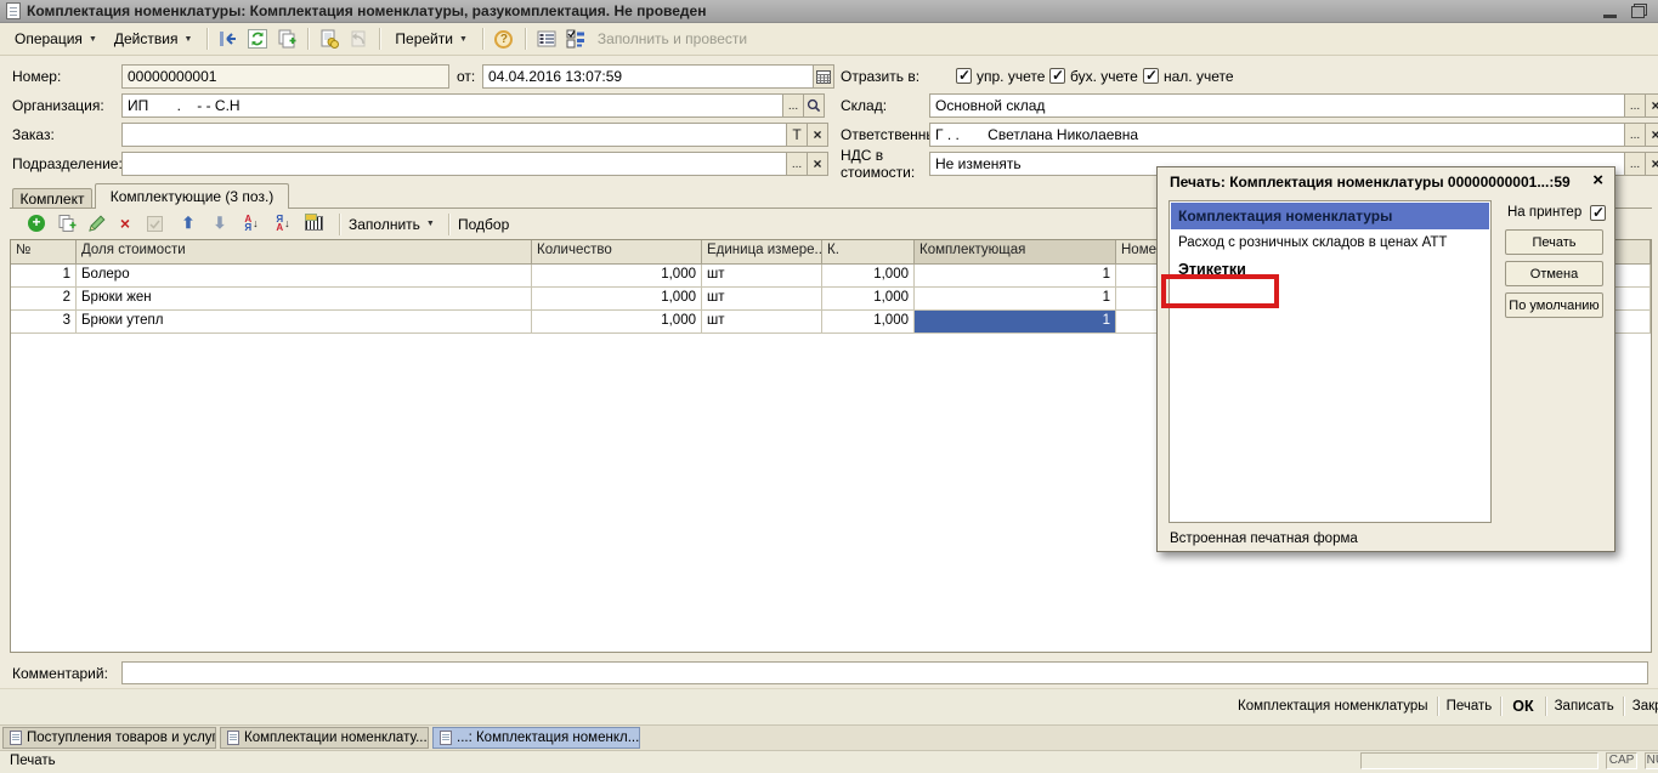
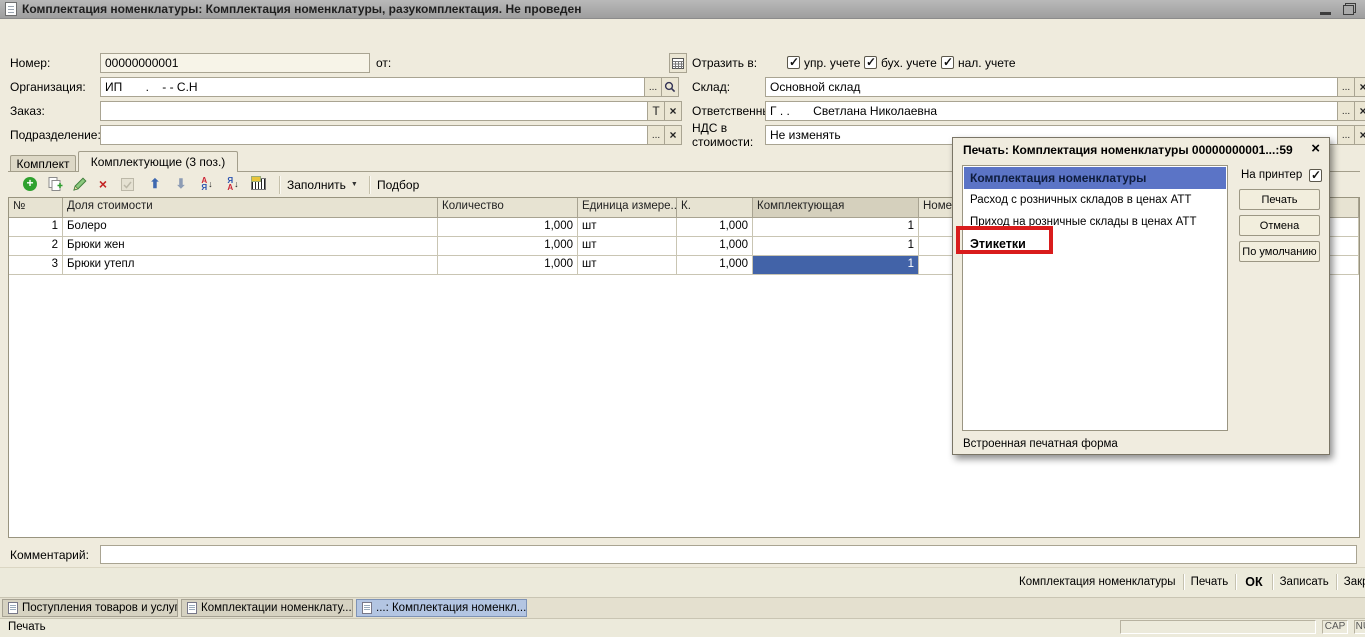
  Комплектация номенклатуры: Комплектация номенклатуры, разукомплектация. Не проведен
- Операция
- Действия
- Перейти
- ?
- Заполнить и провести
  Номер:
  00000000001
  от:
- 04.04.2016 13:07:59
  Организация:
  ИП . - - С.Н
  ...
  Заказ:
  T
  ×
  Подразделение
  ...
  ×
  Отразить в:
  упр. учете
  бух. учете
  нал. учете
  Склад:
  Основной склад
  ...
  ×
  Ответственн
  Г . . Светлана Николаевна
  ...
  ×
  НДС в
  стоимости:
  Не изменять
  ...
  ×
  Комплект
  Комплектующие (3 поз.)
  +
  ×
  ⬆
  ⬇
  А
  Я
  ↓
  Я
  А
  ↓
  Заполнить
  Подбор
  №
  Доля стоимости
  Количество
  Единица измере..
  К.
  Комплектующая
  Номе
  1
  Болеро
  1,000
  шт
  1,000
  1
  2
  Брюки жен
  1,000
  шт
  1,000
  1
  3
  Брюки утепл
  1,000
  шт
  1,000
  1
  Комментарий:
  Комплектация номенклатуры
  Печать
  ОК
  Записать
  Поступления товаров и услуг
  Комплектации номенклату...
  ...: Комплектация номенкл...
  Печать
  CAP
  Печать: Комплектация номенклатуры 00000000001...:59
  ×
  Комплектация номенклатуры
  Расход с розничных складов в ценах АТТ
+ Приход на розничные склады в ценах АТТ
  Этикетки
  На принтер
  Печать
  Отмена
  По умолчанию
  Встроенная печатная форма
